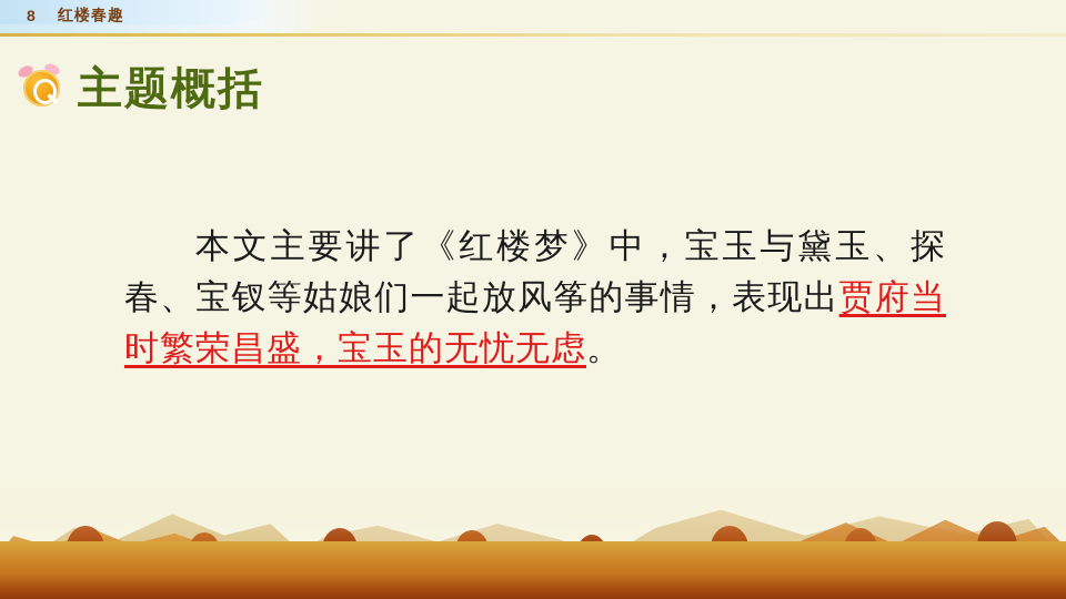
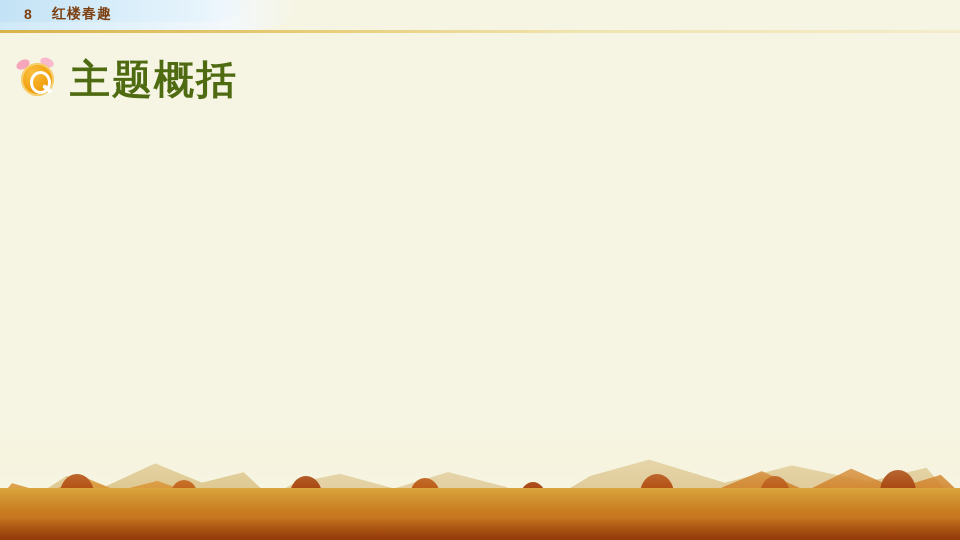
  8
  红楼春趣
  主题概括
- 本文主要讲了《红楼梦》中，宝玉与黛玉、探春、宝钗等姑娘们一起放风筝的事情，表现出贾府当时繁荣昌盛，宝玉的无忧无虑。
